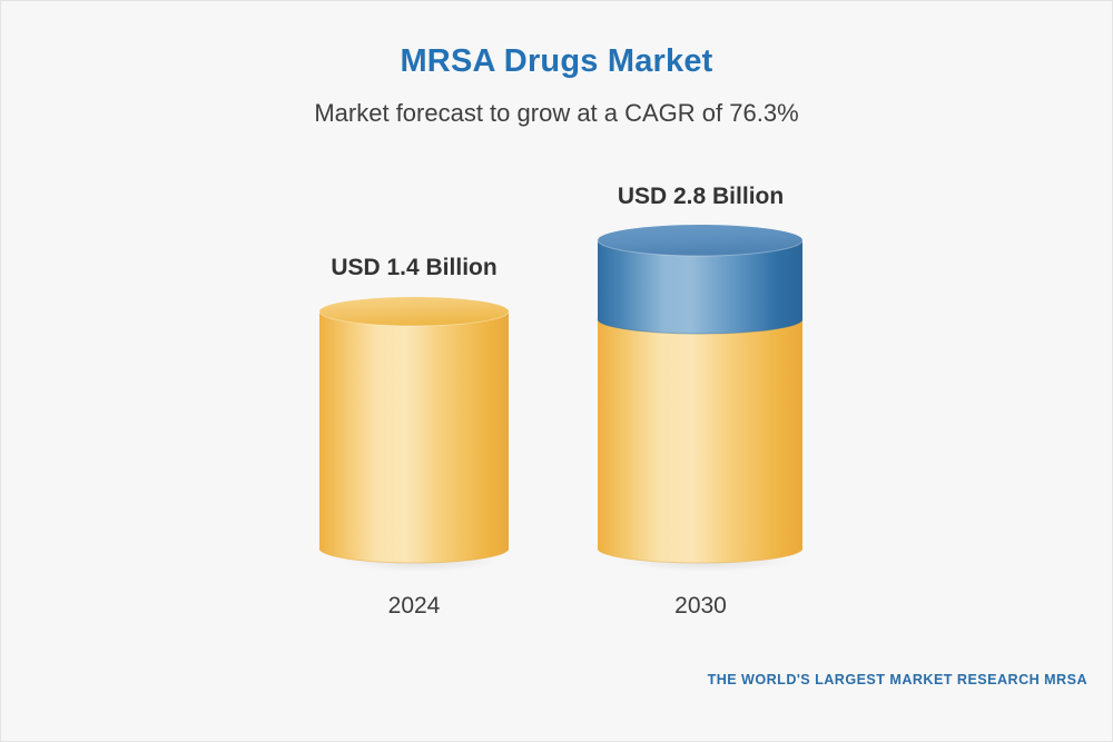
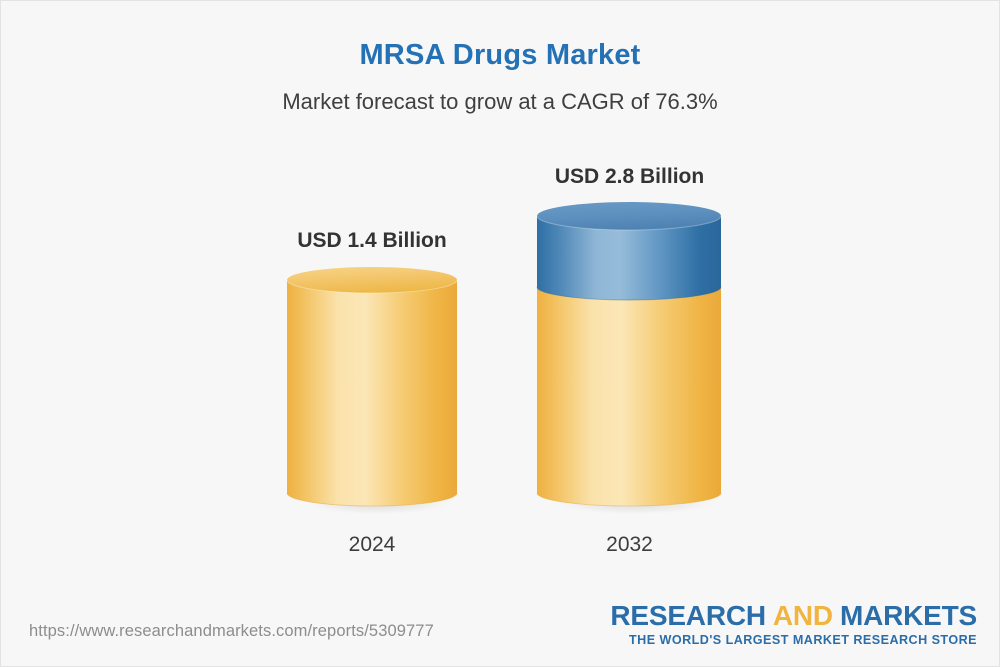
  MRSA Drugs Market
  Market forecast to grow at a CAGR of 76.3%
  USD 1.4 Billion
  2024
  USD 2.8 Billion
- 2030
+ 2032
+ https://www.researchandmarkets.com/reports/5309777
+ RESEARCH AND MARKETS
- THE WORLD'S LARGEST MARKET RESEARCH MRSA
+ THE WORLD'S LARGEST MARKET RESEARCH STORE
